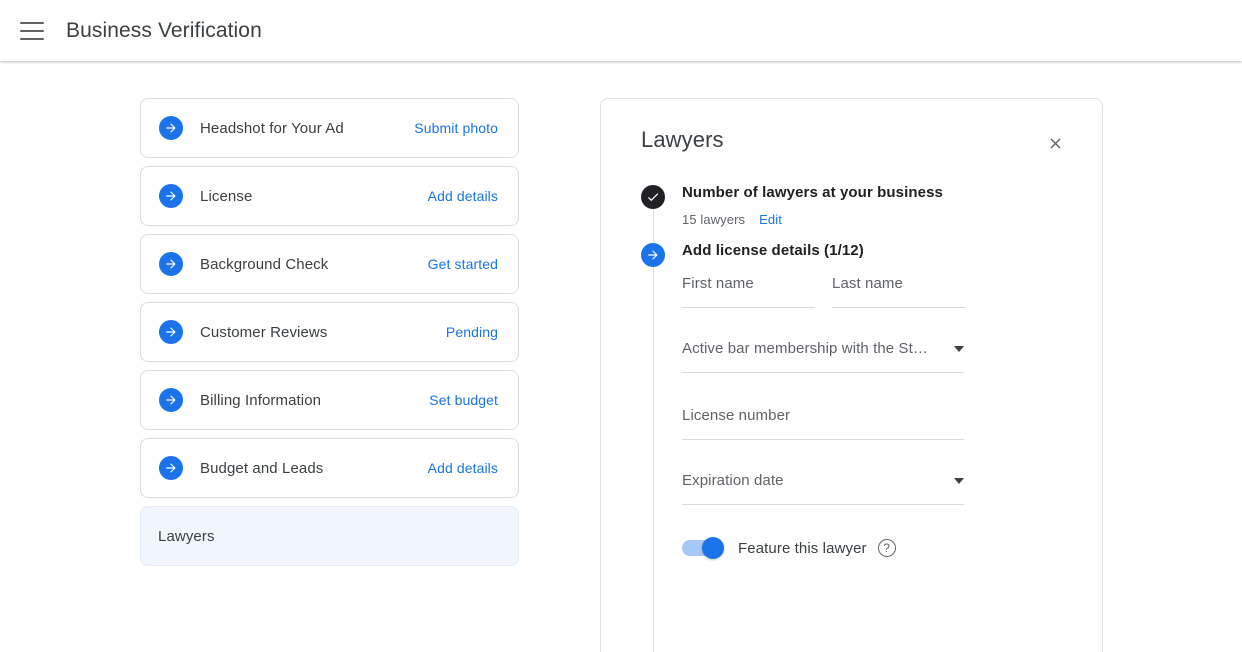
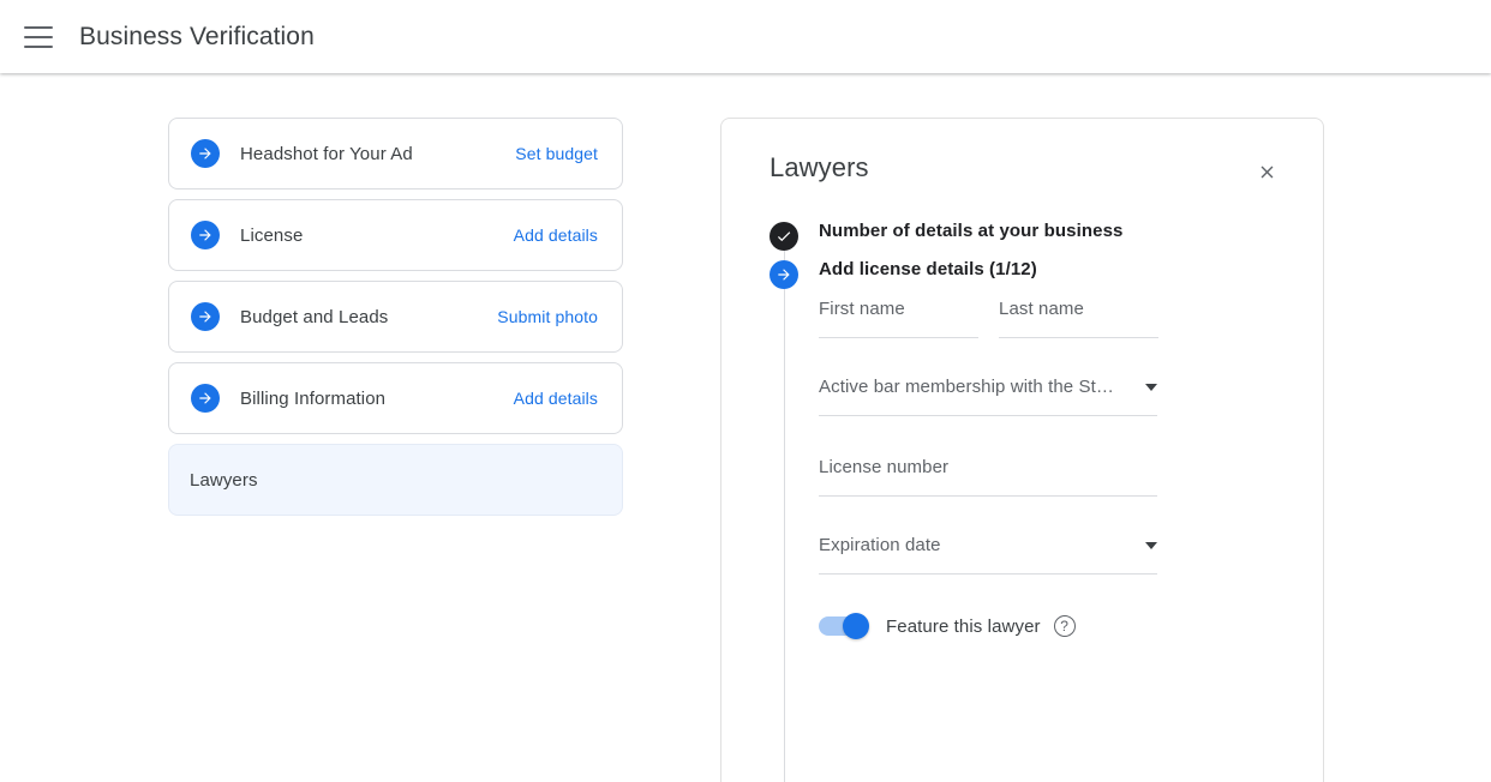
  Business Verification
  Headshot for Your Ad
- Submit photo
+ Set budget
  License
  Add details
- Background Check
- Get started
- Customer Reviews
- Pending
- Billing Information
+ Budget and Leads
- Set budget
+ Submit photo
- Budget and Leads
+ Billing Information
  Add details
  Lawyers
  Lawyers
- Number of lawyers at your business
+ Number of details at your business
- 15 lawyers
- Edit
  Add license details (1/12)
  First name
  Last name
  Active bar membership with the State
  License number
  Expiration date
  Feature this lawyer
  ?
